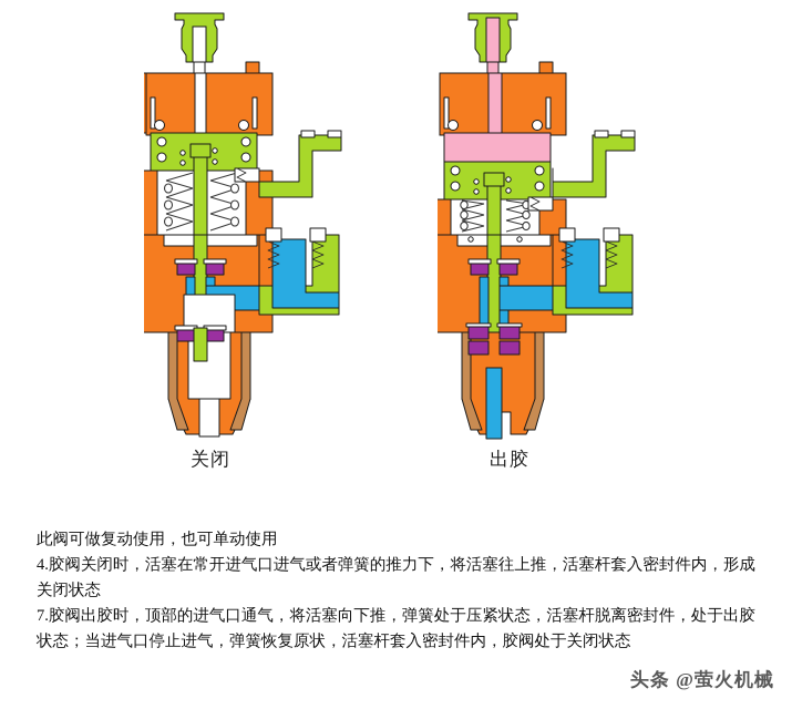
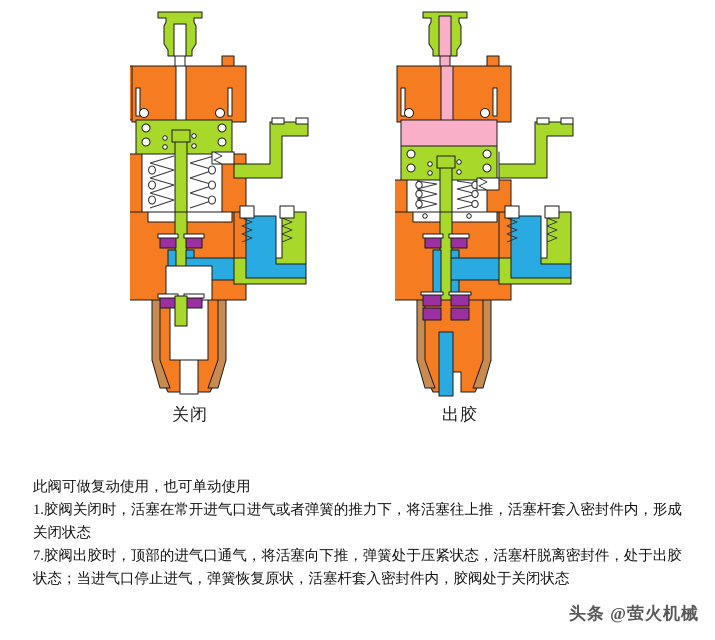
  关闭
  出胶
  此阀可做复动使用，也可单动使用
- 4.胶阀关闭时，活塞在常开进气口进气或者弹簧的推力下，将活塞往上推，活塞杆套入密封件内，形成关闭状态
+ 1.胶阀关闭时，活塞在常开进气口进气或者弹簧的推力下，将活塞往上推，活塞杆套入密封件内，形成关闭状态
  7.胶阀出胶时，顶部的进气口通气，将活塞向下推，弹簧处于压紧状态，活塞杆脱离密封件，处于出胶状态；当进气口停止进气，弹簧恢复原状，活塞杆套入密封件内，胶阀处于关闭状态
  头条 @萤火机械
